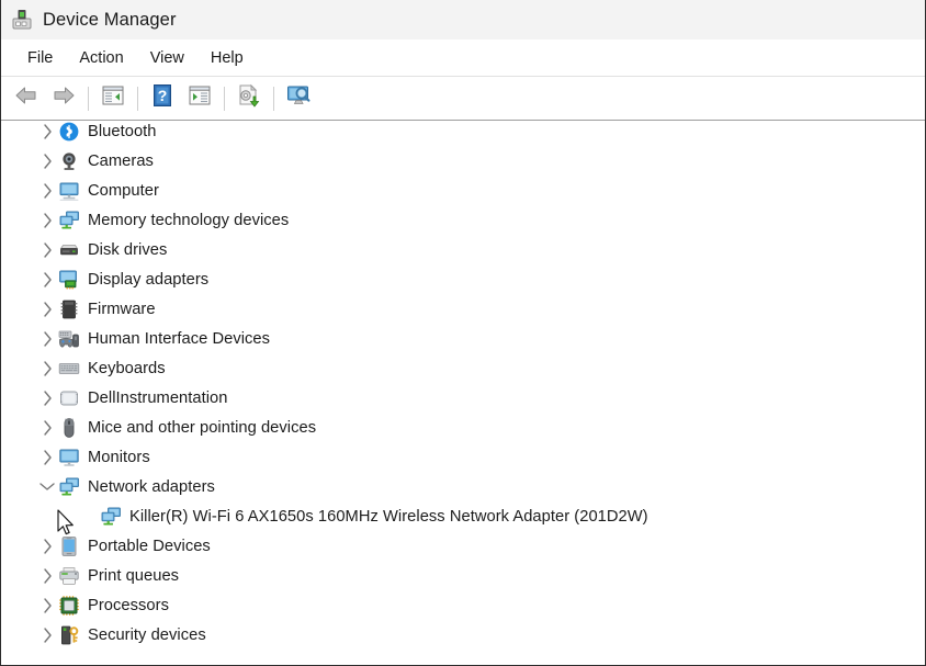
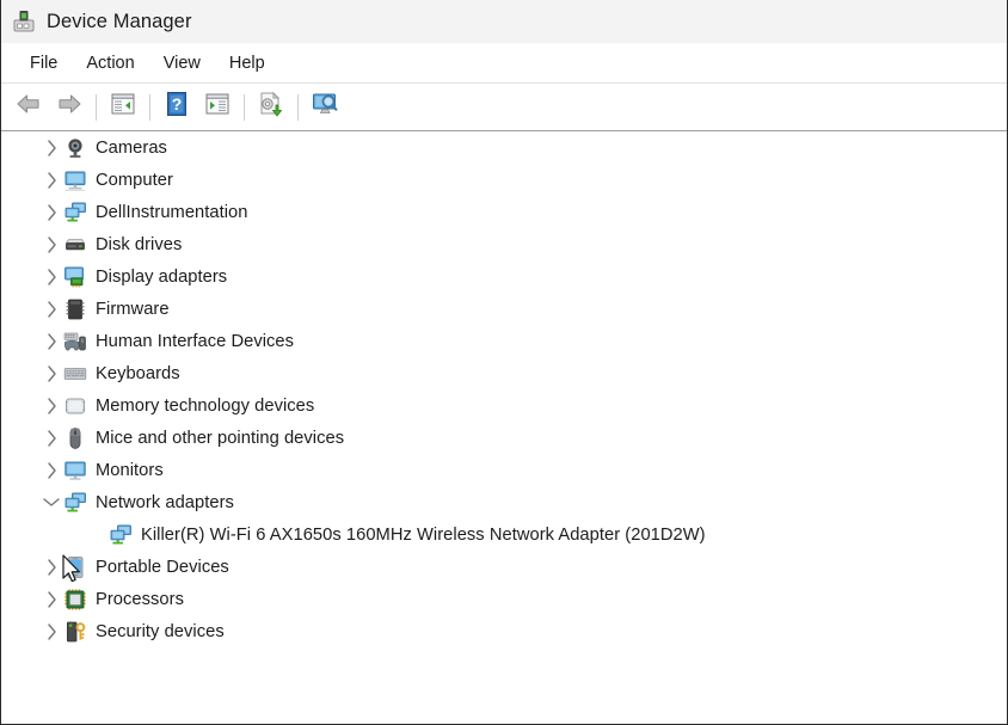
  Device Manager
  File
  Action
  View
  Help
  ?
- Bluetooth
  Cameras
  Computer
- Memory technology devices
+ DellInstrumentation
  Disk drives
  Display adapters
  Firmware
  Human Interface Devices
  Keyboards
- DellInstrumentation
+ Memory technology devices
  Mice and other pointing devices
  Monitors
  Network adapters
  Killer(R) Wi-Fi 6 AX1650s 160MHz Wireless Network Adapter (201D2W)
  Portable Devices
- Print queues
  Processors
  Security devices
